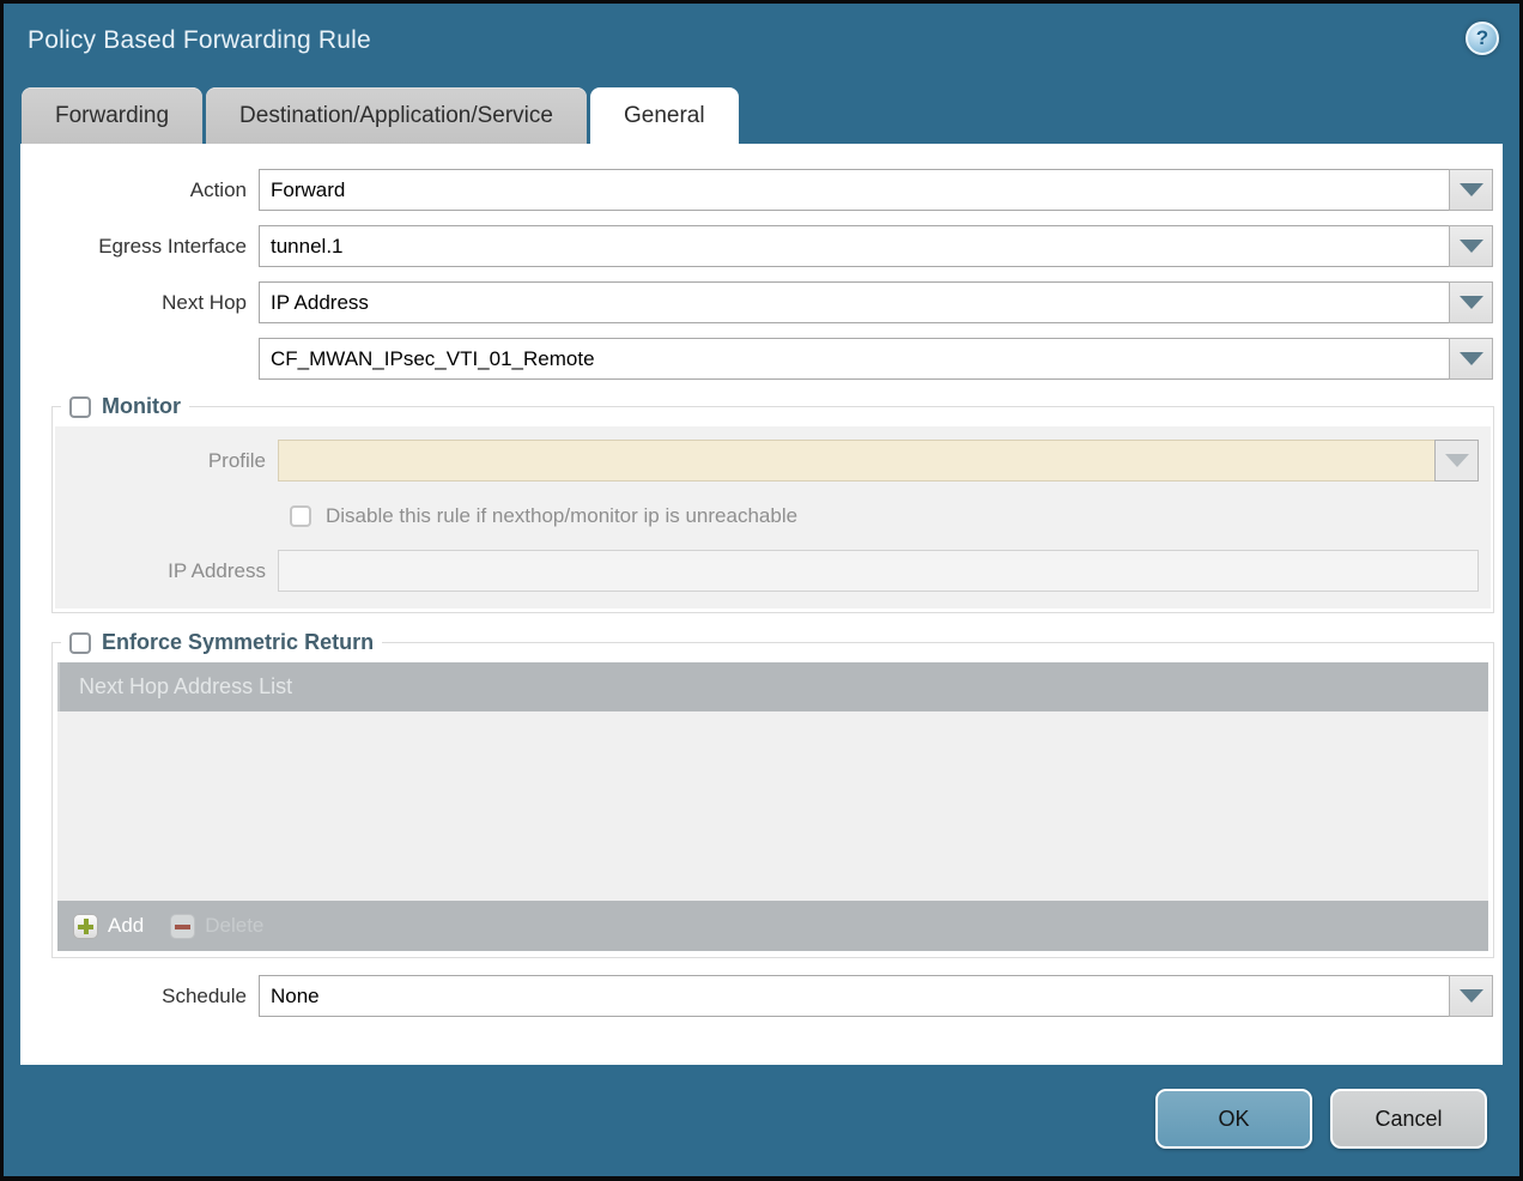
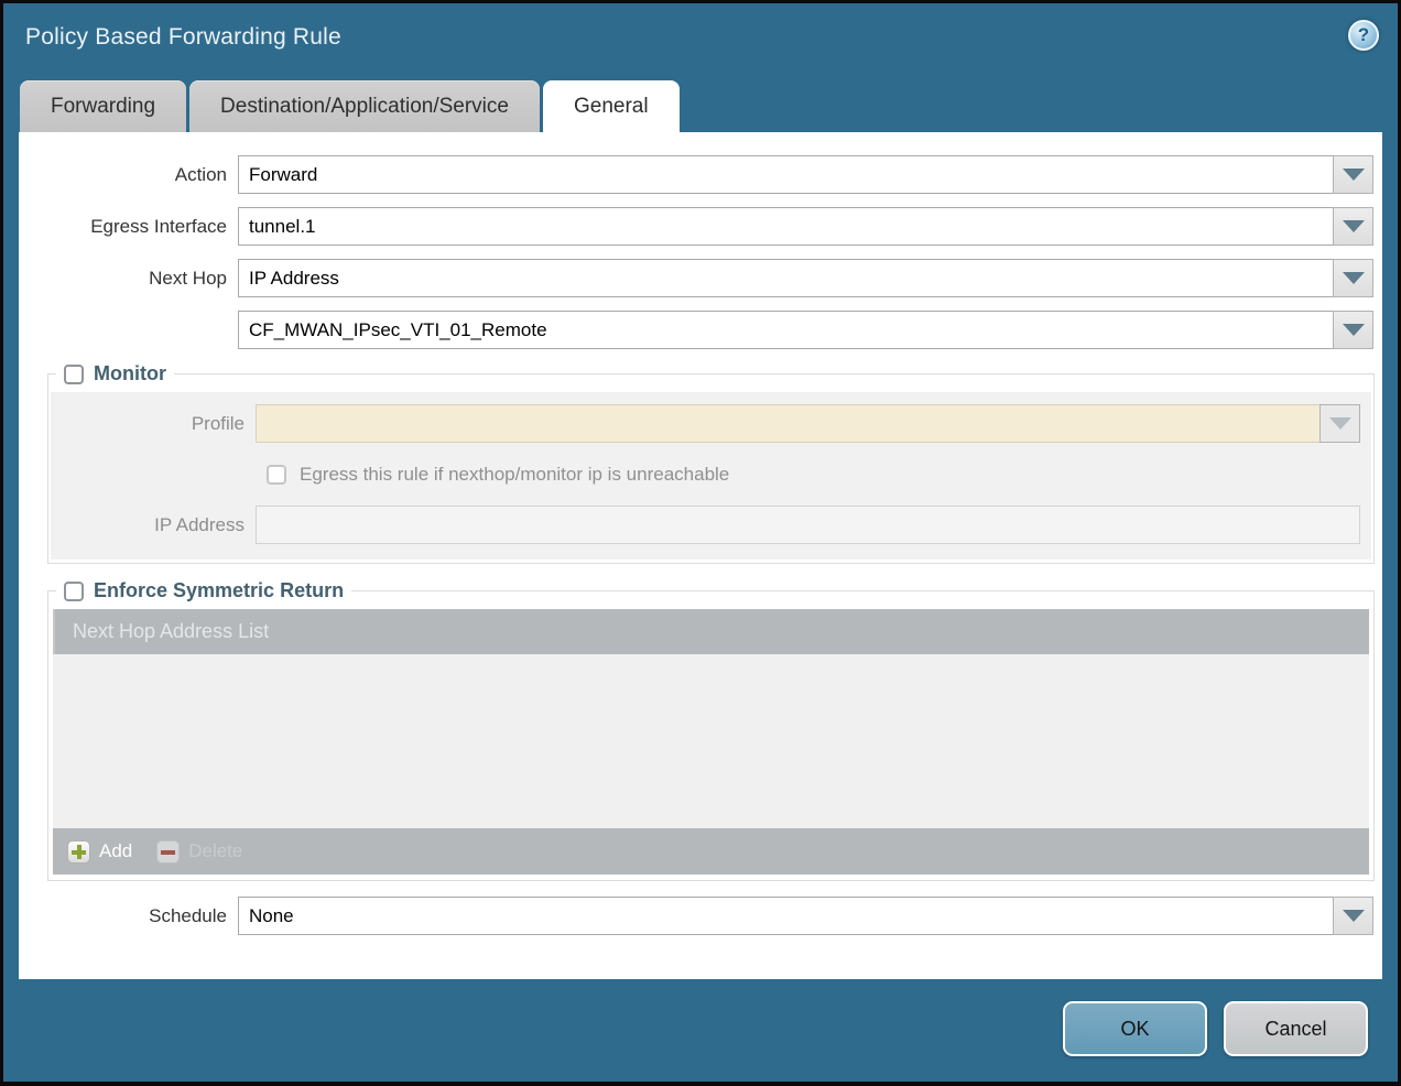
  Policy Based Forwarding Rule
  ?
  Forwarding
  Destination/Application/Service
  General
  Action
  Forward
  Egress Interface
  tunnel.1
  Next Hop
  IP Address
  CF_MWAN_IPsec_VTI_01_Remote
  Monitor
  Profile
- Disable this rule if nexthop/monitor ip is unreachable
+ Egress this rule if nexthop/monitor ip is unreachable
  IP Address
  Enforce Symmetric Return
  Next Hop Address List
  Add
  Schedule
  None
  OK
  Cancel
